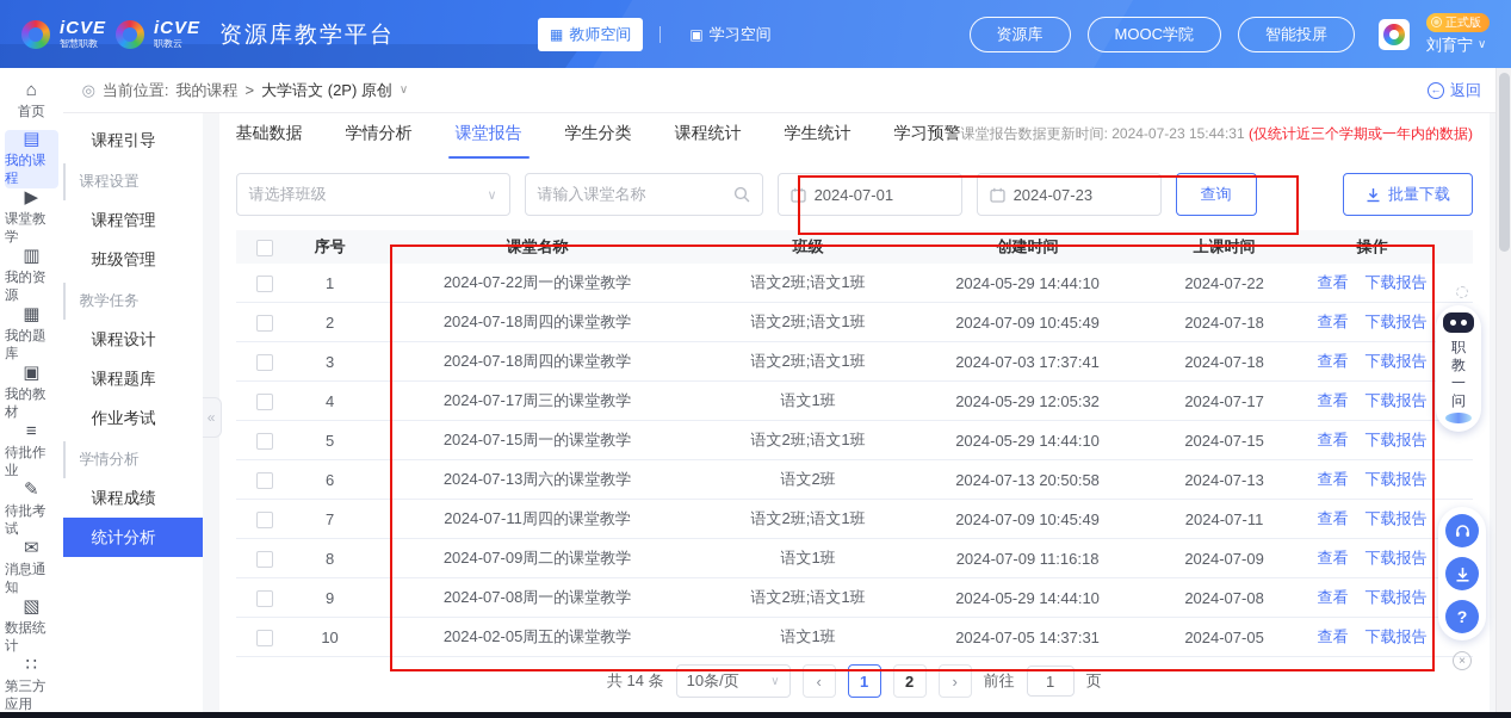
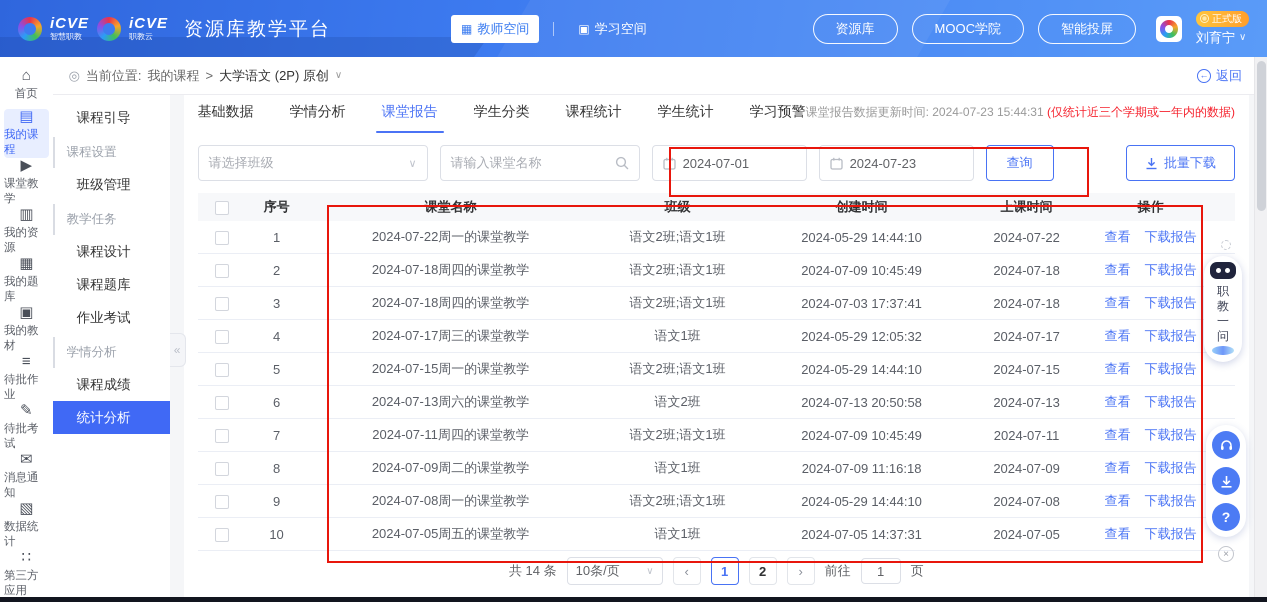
  iCVE
  智慧职教
  iCVE
  职教云
  资源库教学平台
  ▦
  教师空间
  ▣
  学习空间
  资源库
  MOOC学院
  智能投屏
  正式版
  刘育宁
  ∨
  ⌂
  首页
  ▤
  我的课程
  ▶
  课堂教学
  ▥
  我的资源
  ▦
  我的题库
  ▣
  我的教材
  ≡
  待批作业
  ✎
  待批考试
  ✉
  消息通知
  ▧
  数据统计
  ∷
  第三方应用
  ◎
  当前位置:
  我的课程
  >
  大学语文 (2P) 原创
  ∨
  ←
  返回
  课程引导
  课程设置
- 课程管理
  班级管理
  教学任务
  课程设计
  课程题库
  作业考试
  学情分析
  课程成绩
  统计分析
  «
  基础数据
  学情分析
  课堂报告
  学生分类
  课程统计
  学生统计
  学习预警
  课堂报告数据更新时间: 2024-07-23 15:44:31 (仅统计近三个学期或一年内的数据)
  请选择班级
  ∨
  请输入课堂名称
  2024-07-01
  2024-07-23
  查询
  批量下载
  序号
  课堂名称
  班级
  创建时间
  上课时间
  操作
  1
  2024-07-22周一的课堂教学
  语文2班;语文1班
  2024-05-29 14:44:10
  2024-07-22
  查看 下载报告
  2
  2024-07-18周四的课堂教学
  语文2班;语文1班
  2024-07-09 10:45:49
  2024-07-18
  查看 下载报告
  3
  2024-07-18周四的课堂教学
  语文2班;语文1班
  2024-07-03 17:37:41
  2024-07-18
  查看 下载报告
  4
  2024-07-17周三的课堂教学
  语文1班
  2024-05-29 12:05:32
  2024-07-17
  查看 下载报告
  5
  2024-07-15周一的课堂教学
  语文2班;语文1班
  2024-05-29 14:44:10
  2024-07-15
  查看 下载报告
  6
  2024-07-13周六的课堂教学
  语文2班
  2024-07-13 20:50:58
  2024-07-13
  查看 下载报告
  7
  2024-07-11周四的课堂教学
  语文2班;语文1班
  2024-07-09 10:45:49
  2024-07-11
  查看 下载报告
  8
  2024-07-09周二的课堂教学
  语文1班
  2024-07-09 11:16:18
  2024-07-09
  查看 下载报告
  9
  2024-07-08周一的课堂教学
  语文2班;语文1班
  2024-05-29 14:44:10
  2024-07-08
  查看 下载报告
  10
- 2024-02-05周五的课堂教学
+ 2024-07-05周五的课堂教学
  语文1班
  2024-07-05 14:37:31
  2024-07-05
  查看 下载报告
  共 14 条
  10条/页
  ∨
  ‹
  1
  2
  ›
  前往
  1
  页
  职教一问
  ?
  ×
